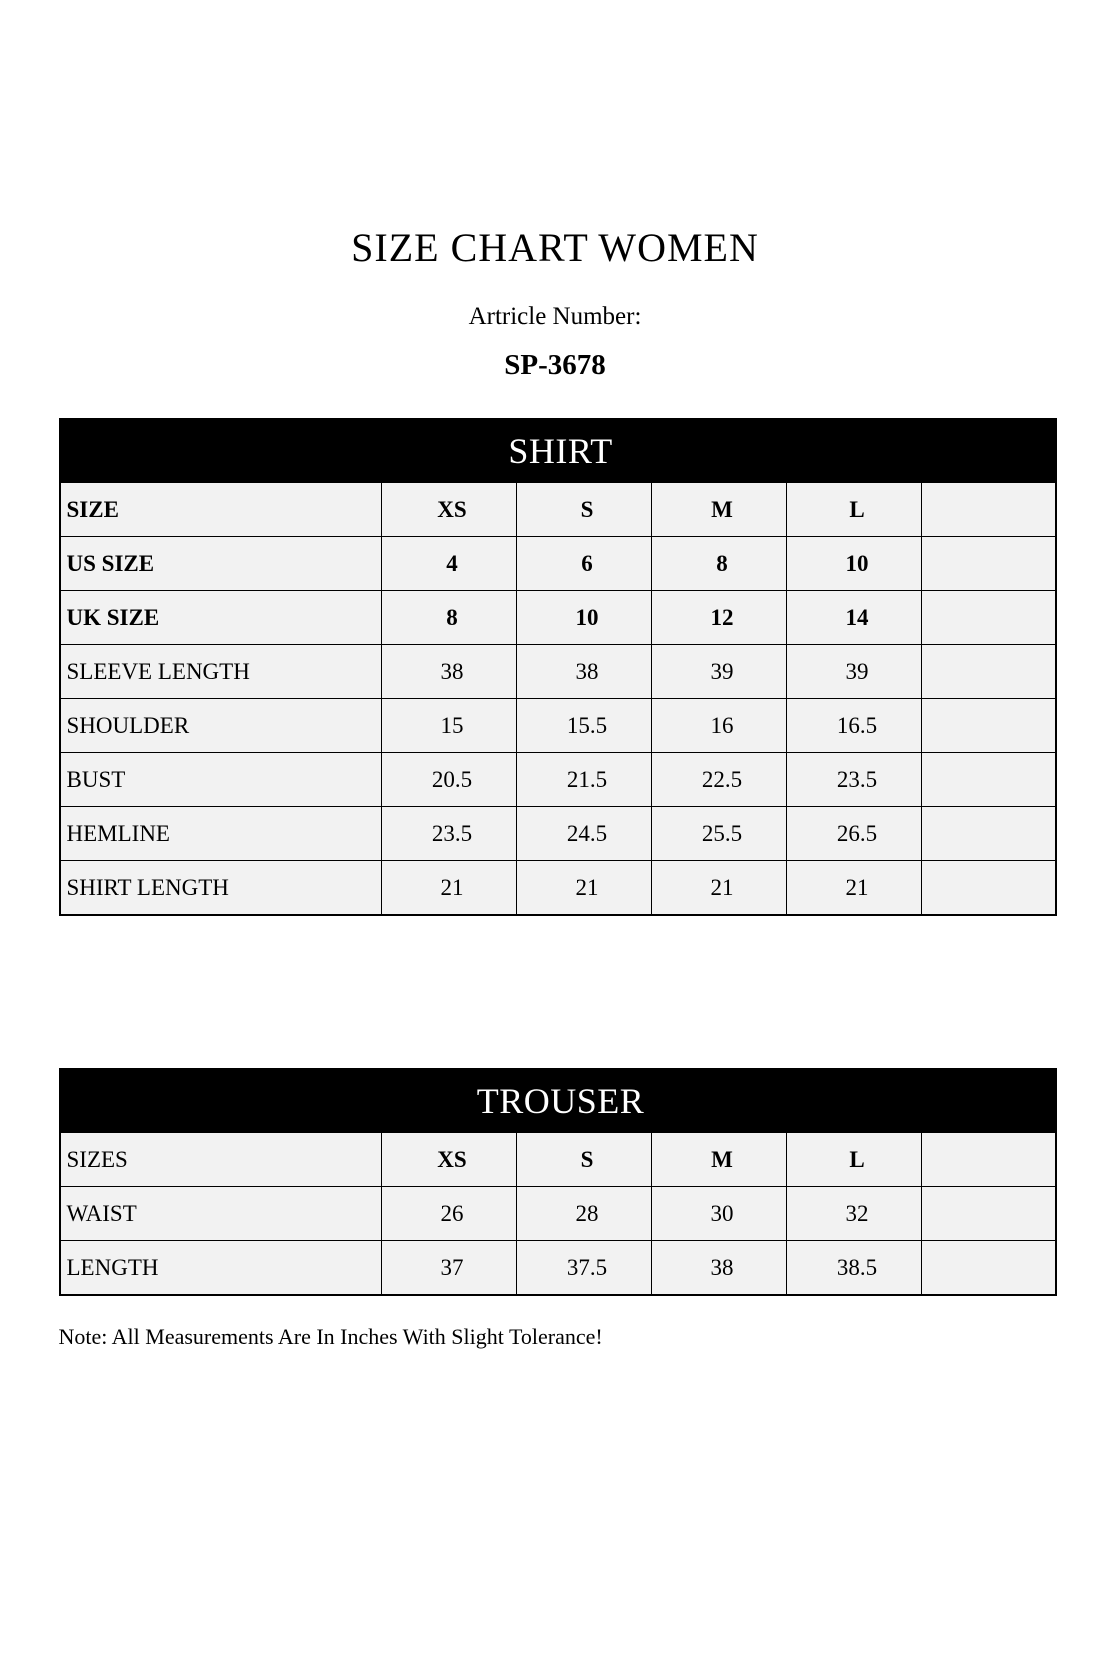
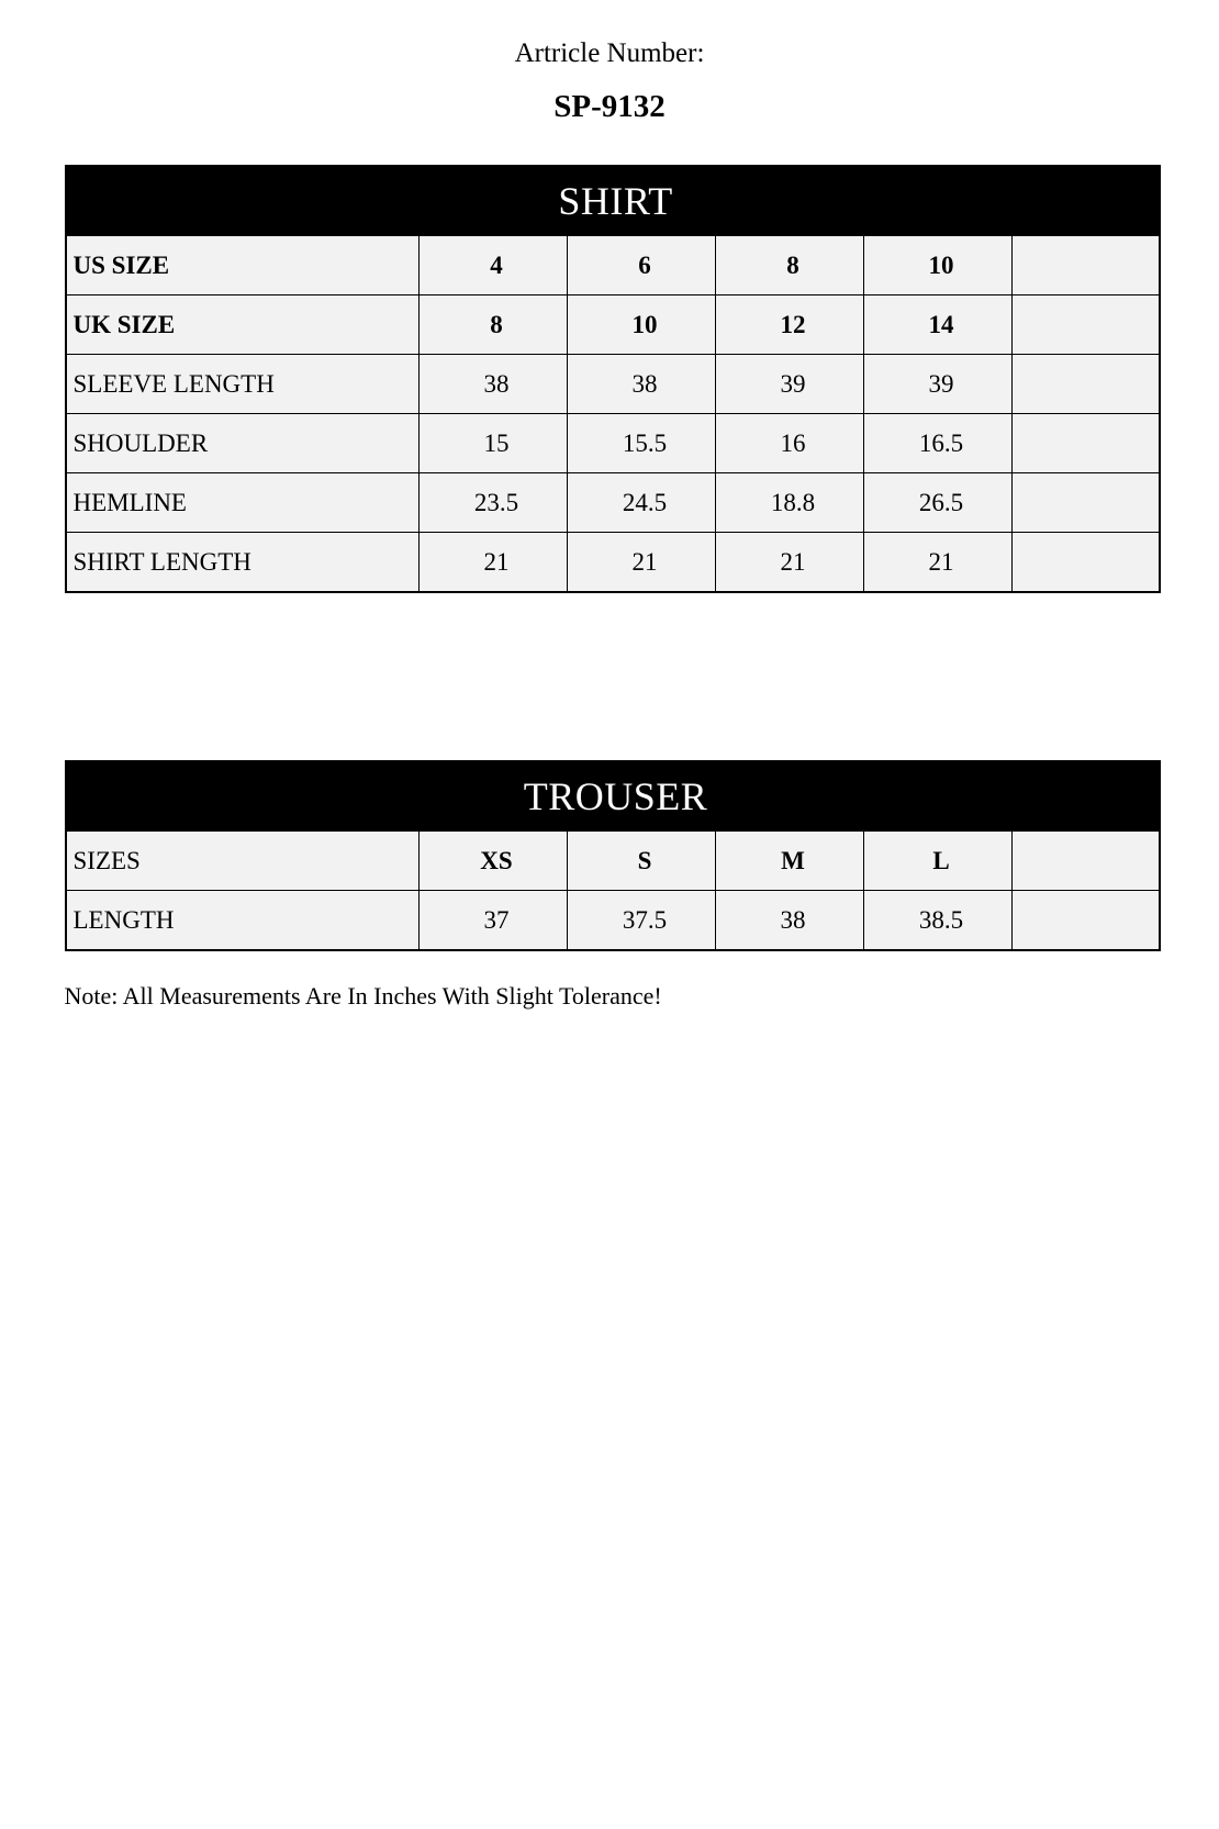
- SIZE CHART WOMEN
  Artricle Number:
- SP-3678
+ SP-9132
  SHIRT
- SIZE	XS	S	M	L
  US SIZE	4	6	8	10
  UK SIZE	8	10	12	14
  SLEEVE LENGTH	38	38	39	39
  SHOULDER	15	15.5	16	16.5
- BUST	20.5	21.5	22.5	23.5
- HEMLINE	23.5	24.5	25.5	26.5
+ HEMLINE	23.5	24.5	18.8	26.5
  SHIRT LENGTH	21	21	21	21
  TROUSER
  SIZES	XS	S	M	L
- WAIST	26	28	30	32
  LENGTH	37	37.5	38	38.5
  Note: All Measurements Are In Inches With Slight Tolerance!
